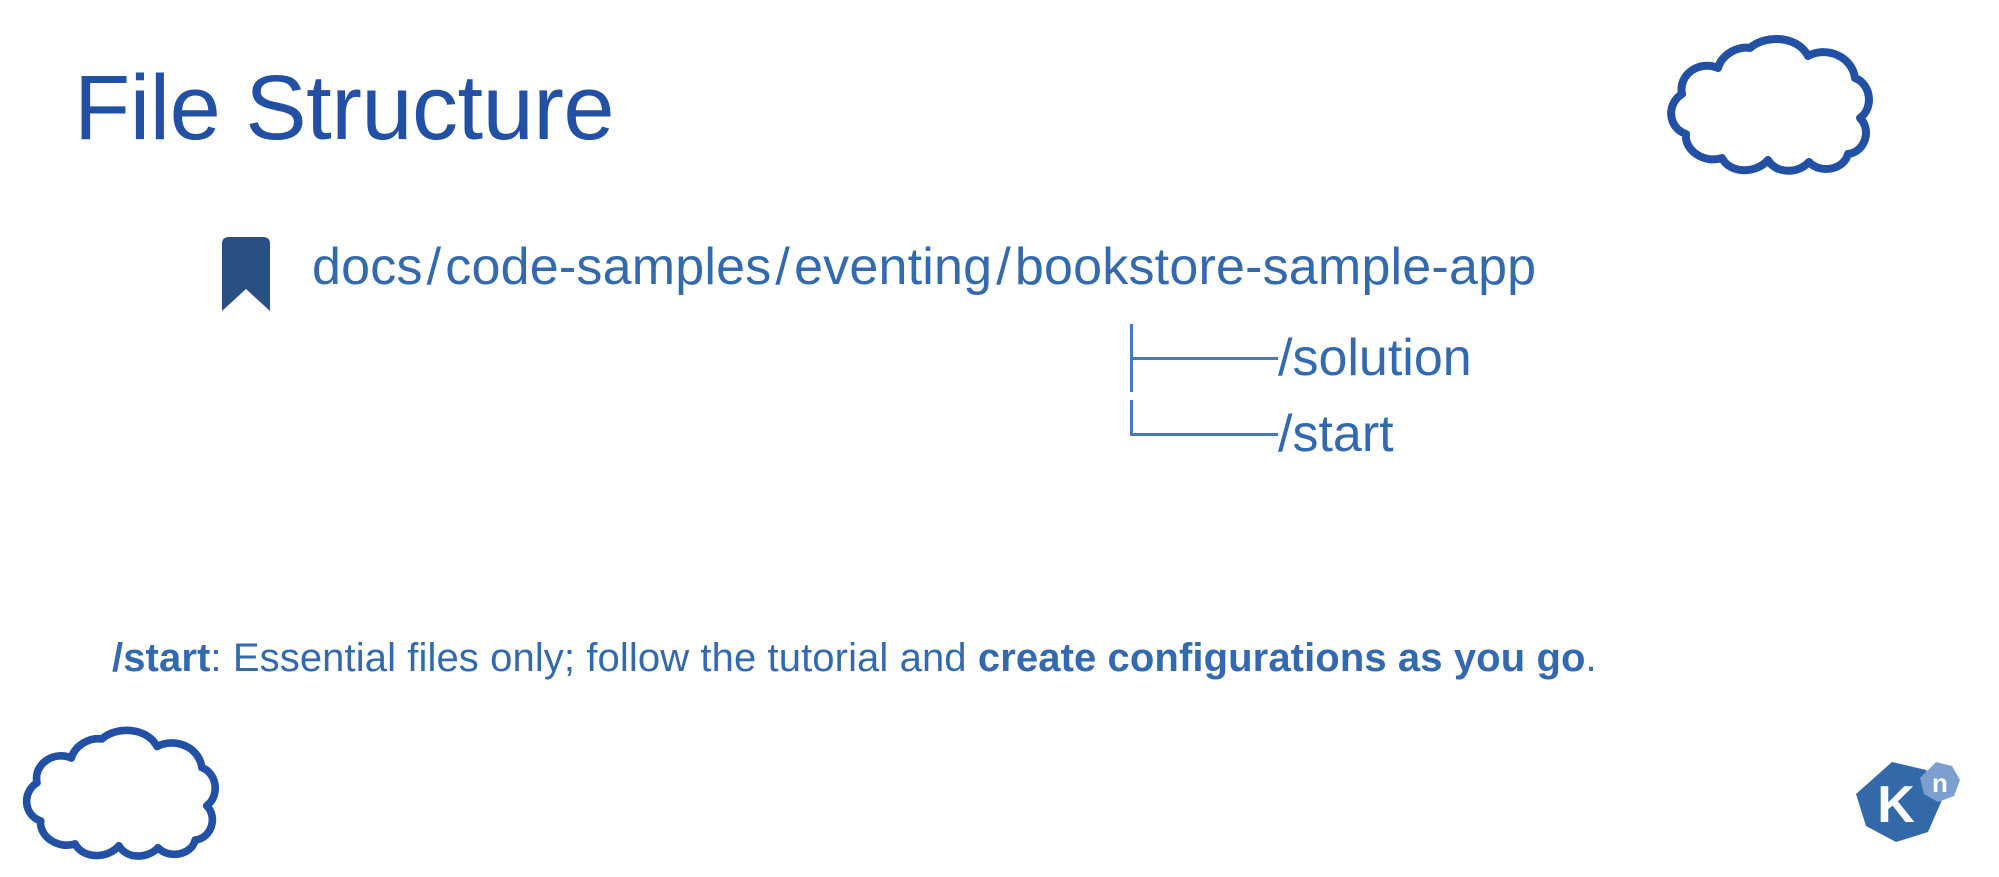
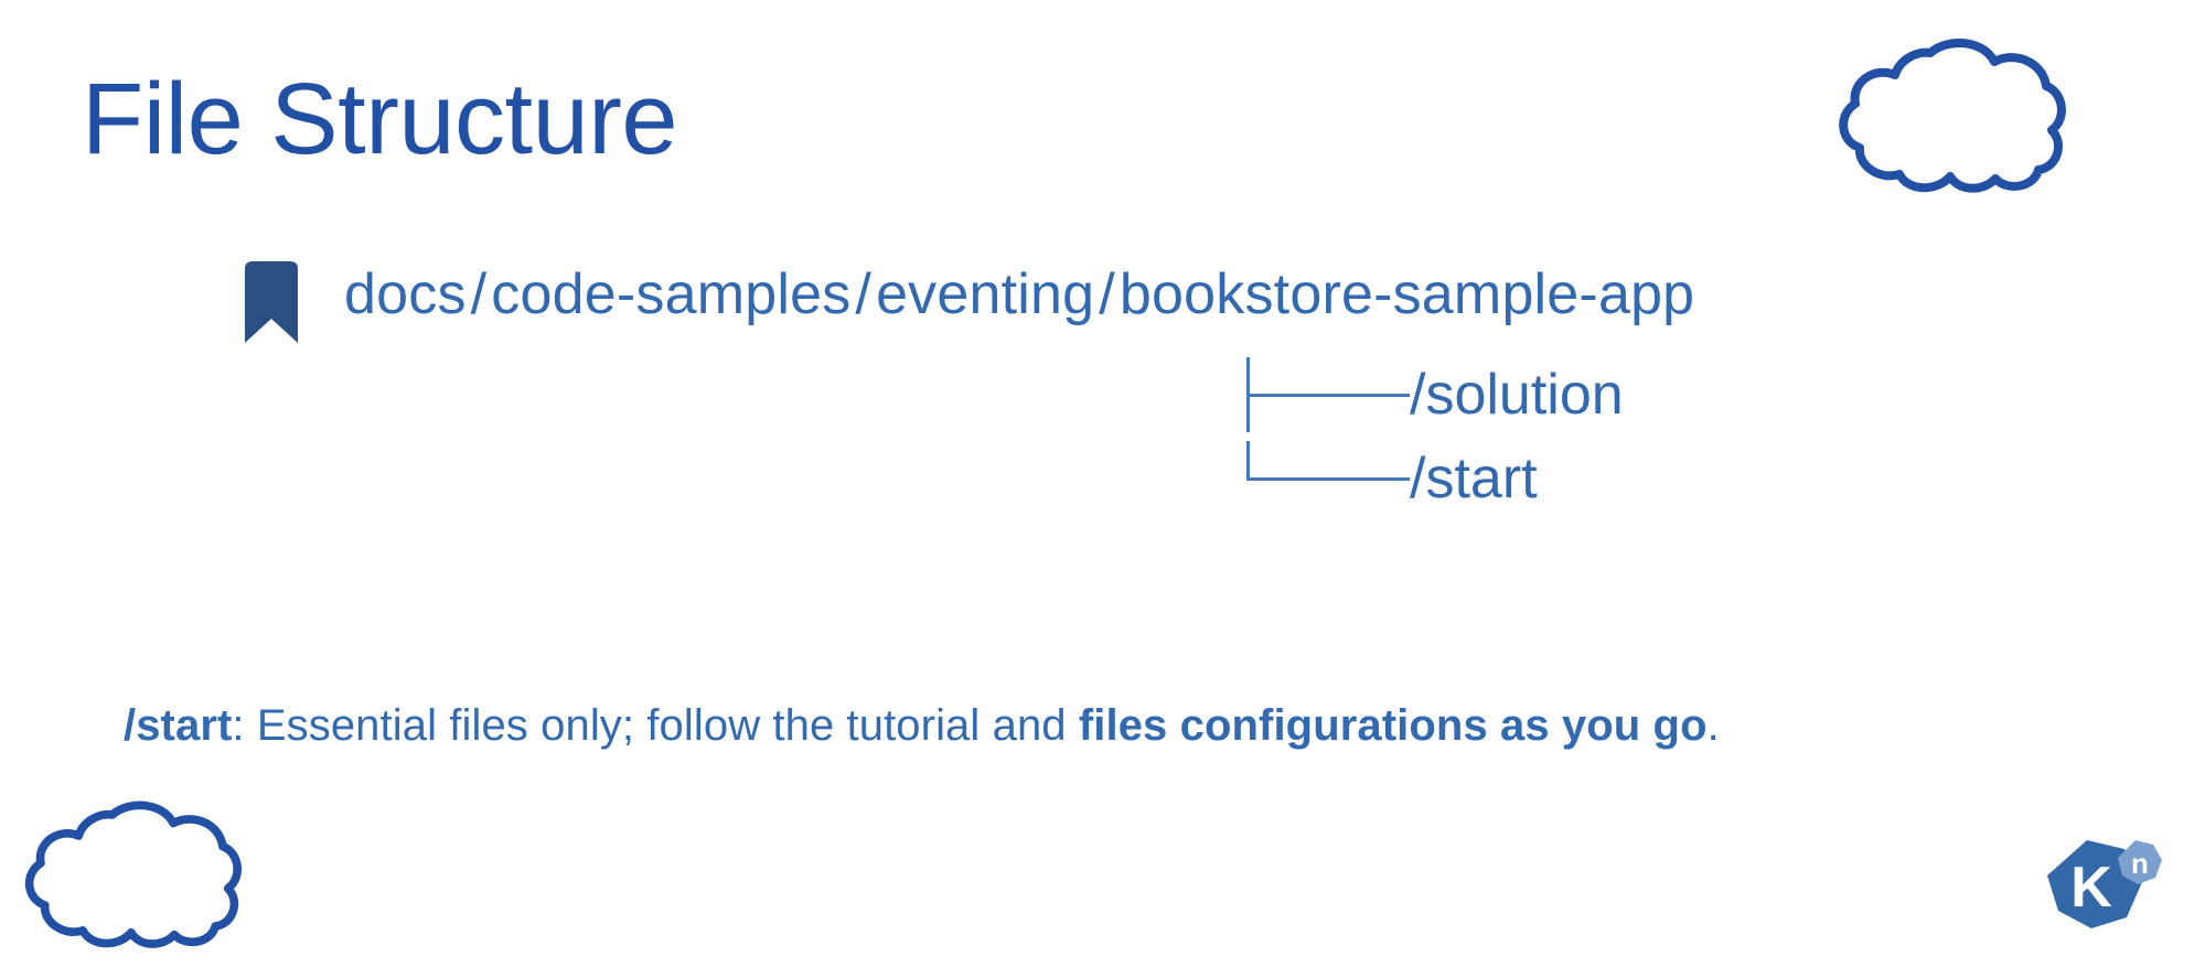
  File Structure
  docs/code-samples/eventing/bookstore-sample-app
  /solution
  /start
- /start: Essential files only; follow the tutorial and create configurations as you go.
+ /start: Essential files only; follow the tutorial and files configurations as you go.
  K
  n
